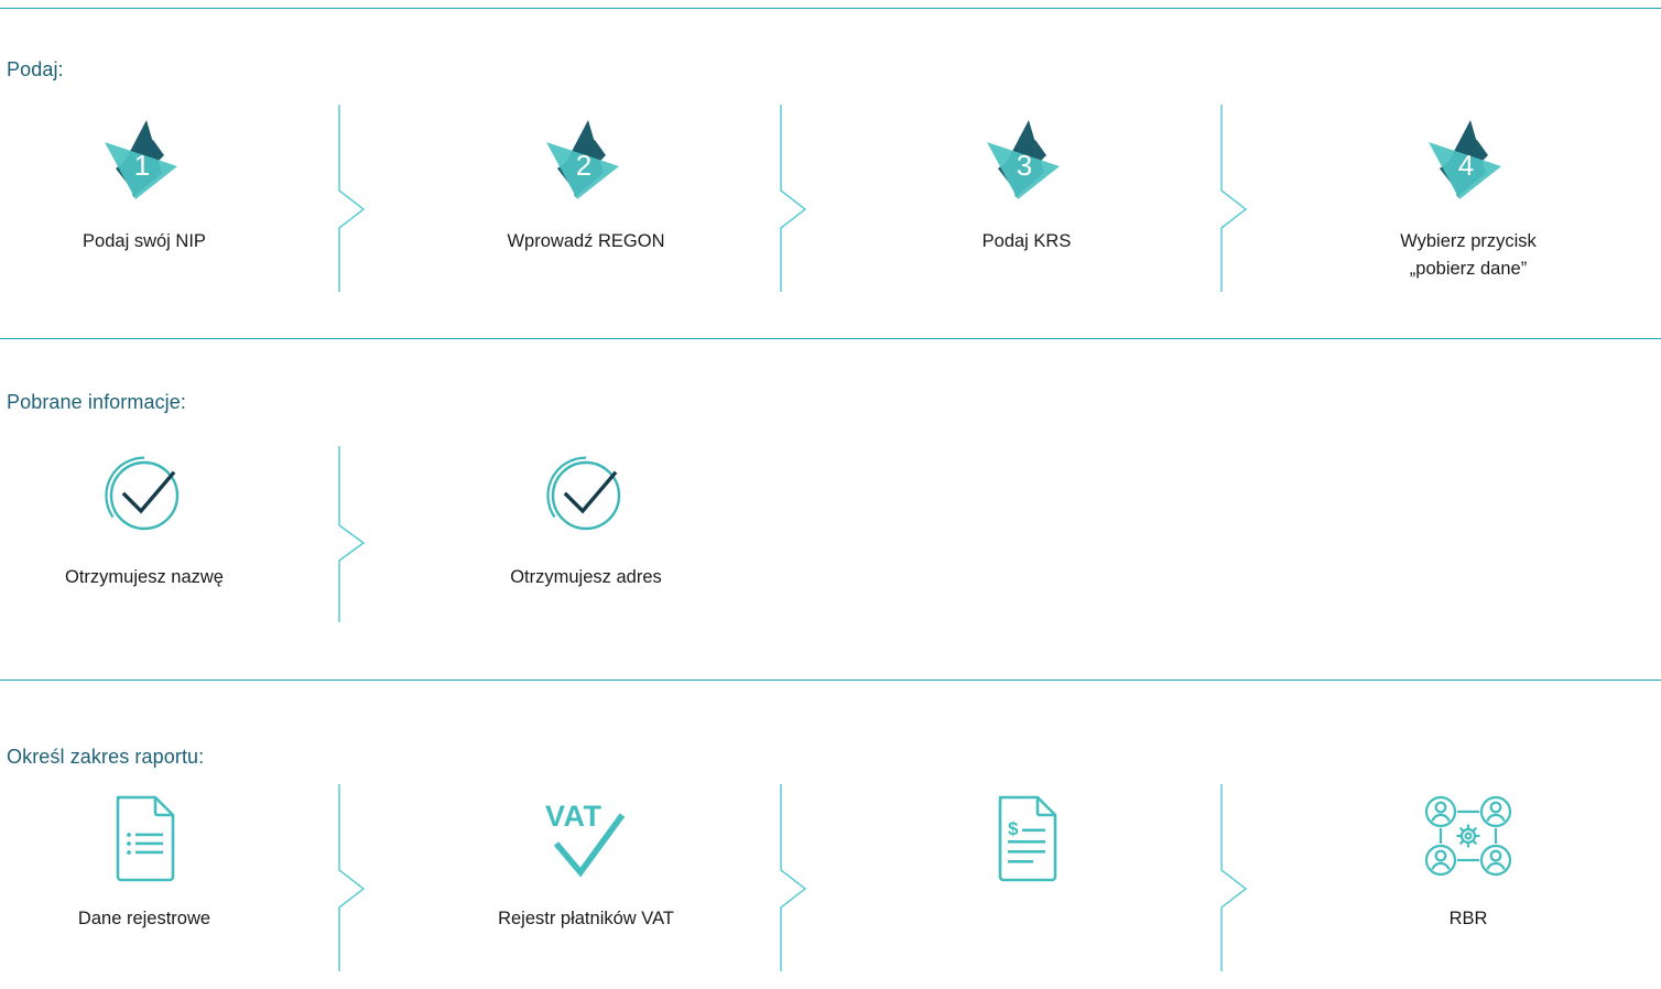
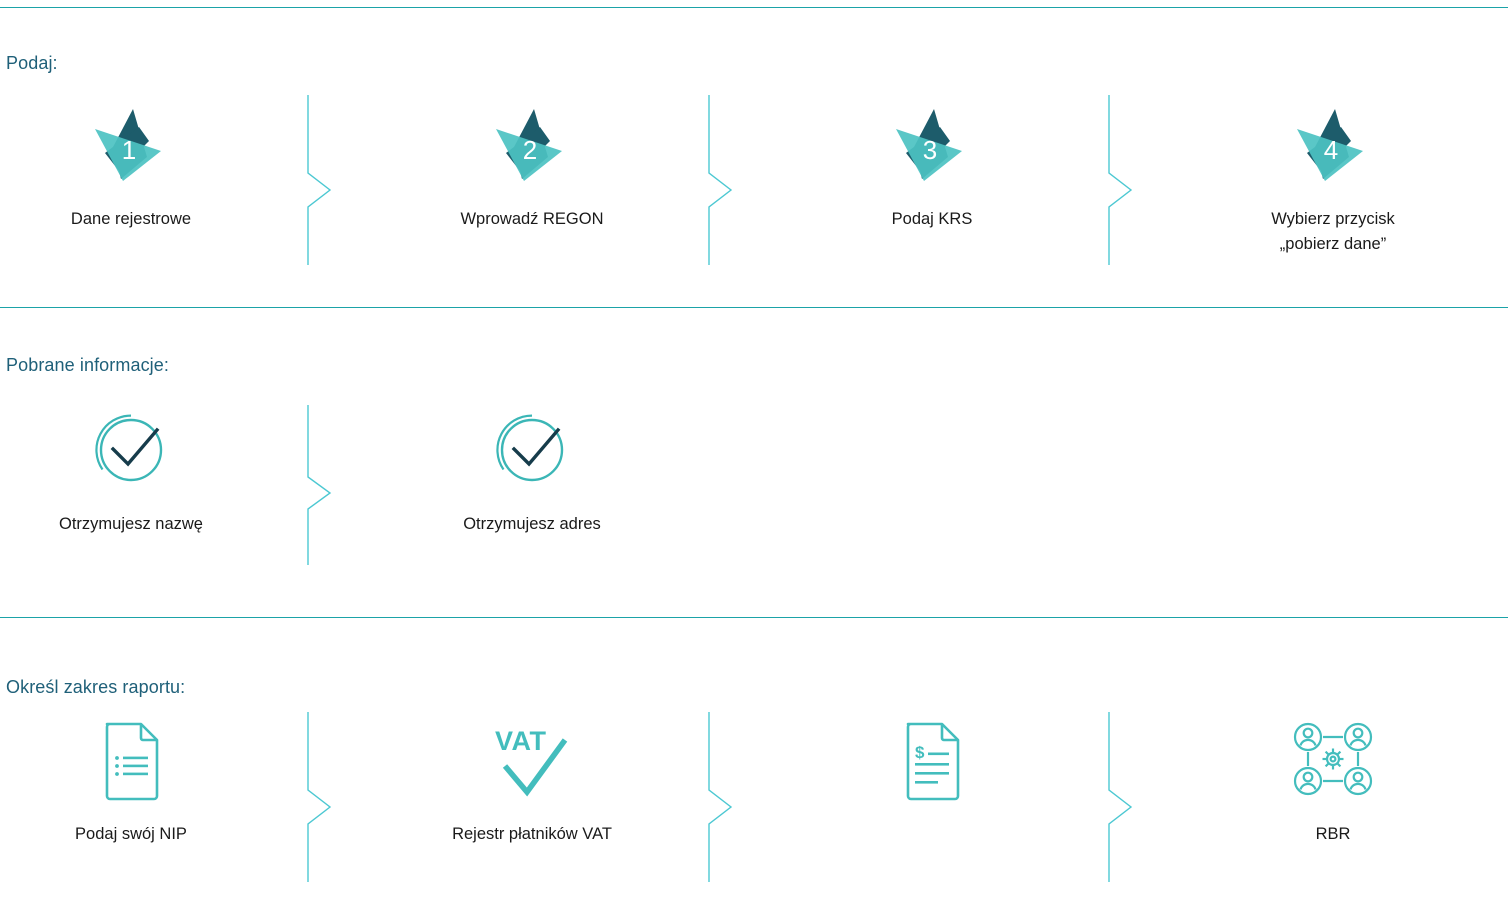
  Podaj:
  1
- Podaj swój NIP
+ Dane rejestrowe
  2
  Wprowadź REGON
  3
  Podaj KRS
  4
  Wybierz przycisk
  „pobierz dane”
  Pobrane informacje:
  Otrzymujesz nazwę
  Otrzymujesz adres
  Określ zakres raportu:
- Dane rejestrowe
+ Podaj swój NIP
  VAT
  Rejestr płatników VAT
  $
  RBR
